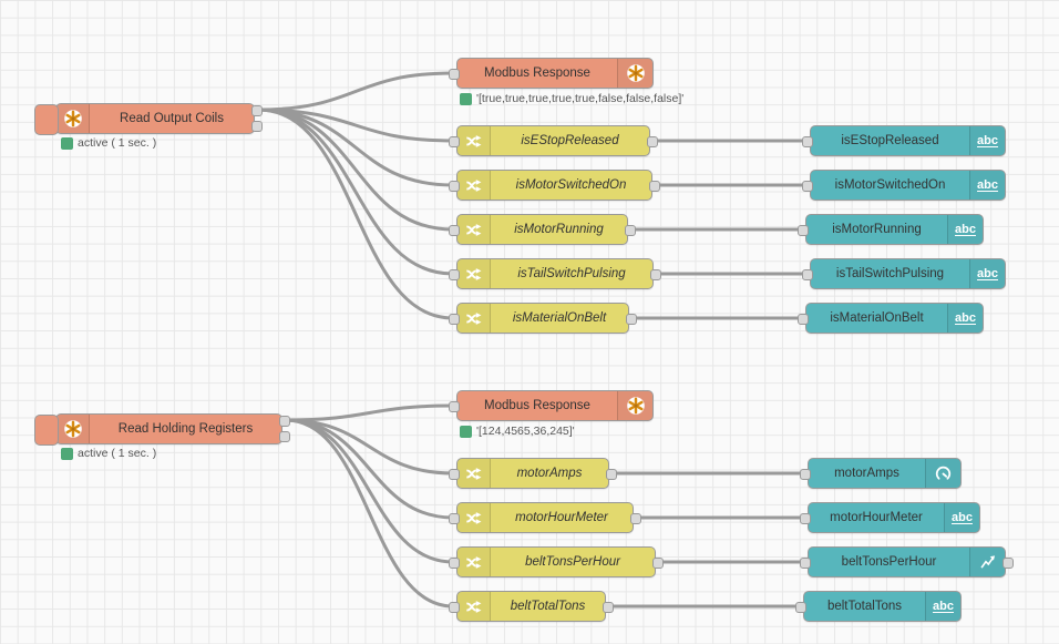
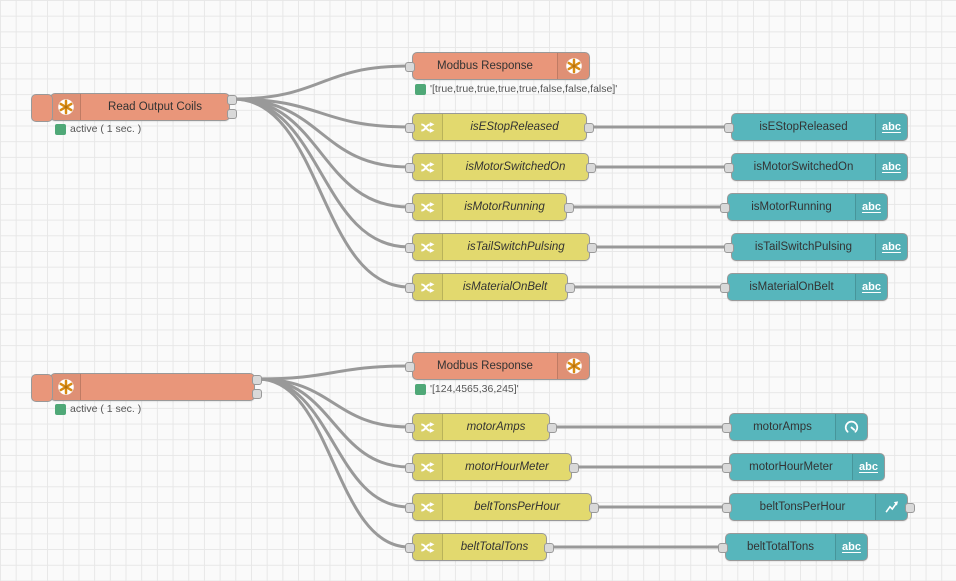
  Read Output Coils
  active ( 1 sec. )
  Modbus Response
  '[true,true,true,true,true,false,false,false]'
  isEStopReleased
  isMotorSwitchedOn
  isMotorRunning
  isTailSwitchPulsing
  isMaterialOnBelt
  isEStopReleased
  abc
  isMotorSwitchedOn
  abc
  isMotorRunning
  abc
  isTailSwitchPulsing
  abc
  isMaterialOnBelt
  abc
- Read Holding Registers
  active ( 1 sec. )
  Modbus Response
  '[124,4565,36,245]'
  motorAmps
  motorHourMeter
  beltTonsPerHour
  beltTotalTons
  motorAmps
  motorHourMeter
  abc
  beltTonsPerHour
  beltTotalTons
  abc
